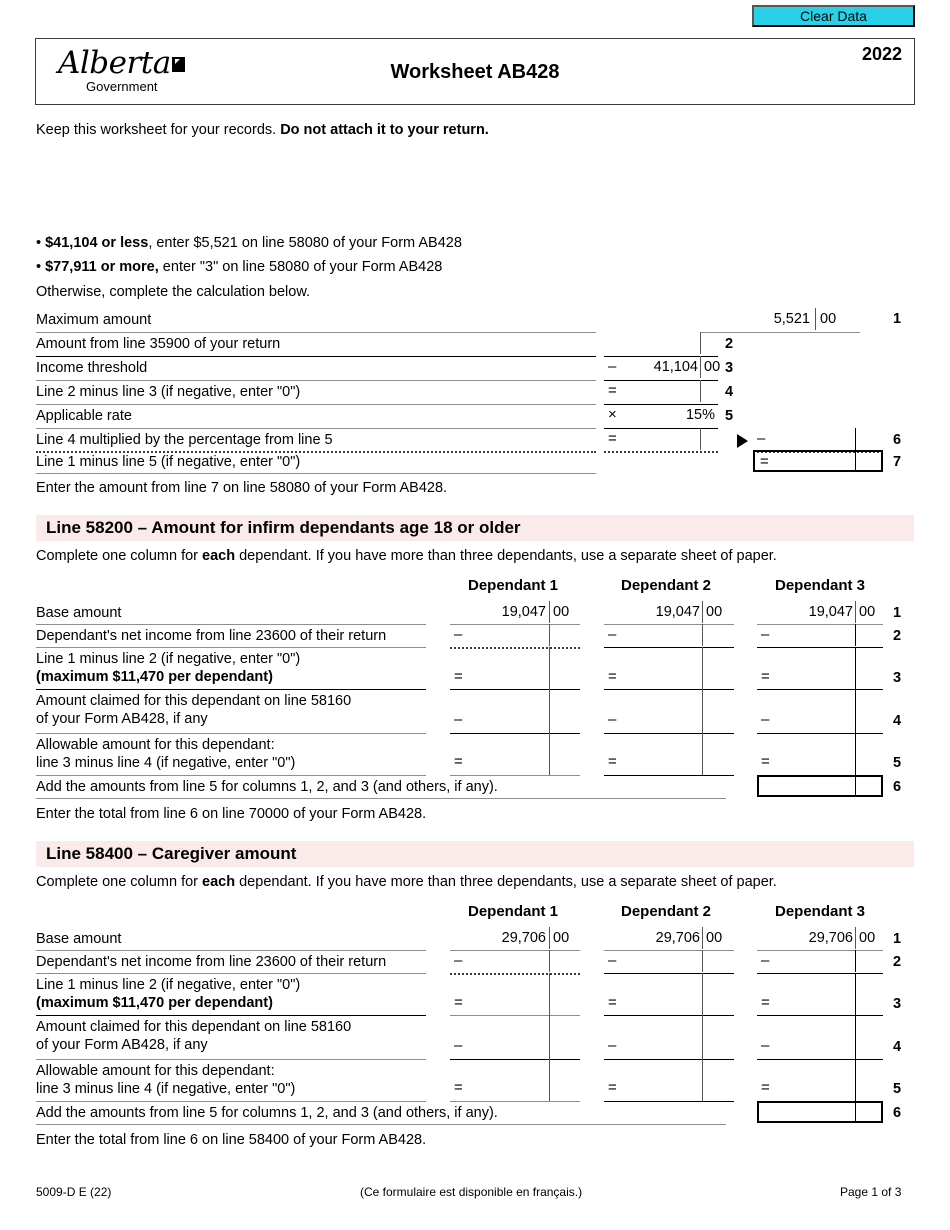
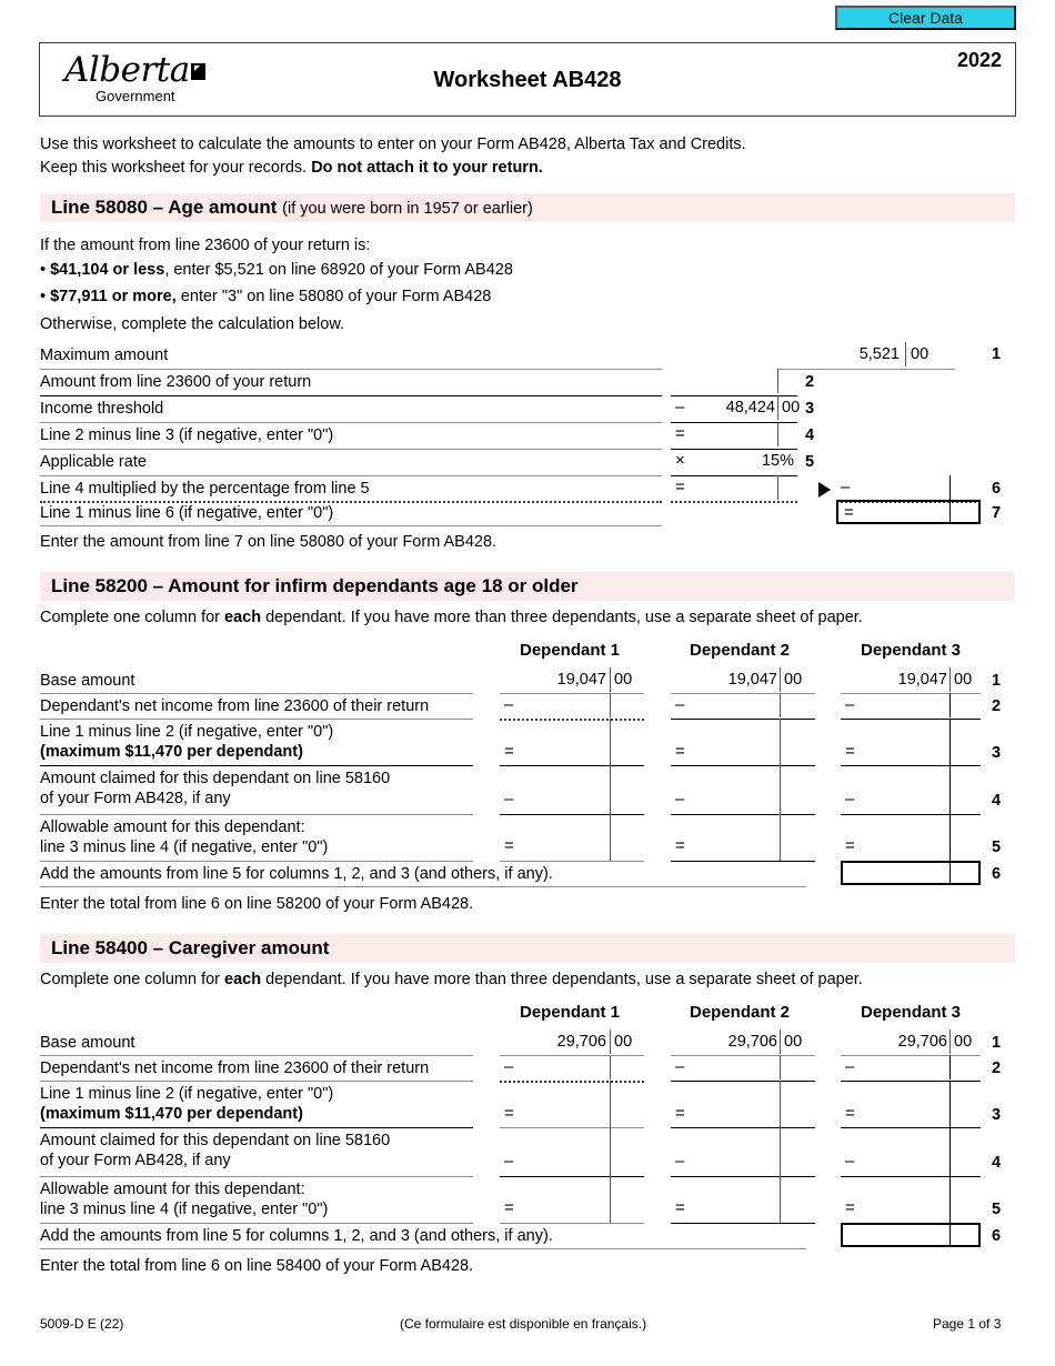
  Clear Data
  Alberta
  Government
  Worksheet AB428
  2022
+ Use this worksheet to calculate the amounts to enter on your Form AB428, Alberta Tax and Credits.
  Keep this worksheet for your records. Do not attach it to your return.
+ Line 58080 – Age amount (if you were born in 1957 or earlier)
+ If the amount from line 23600 of your return is:
- • $41,104 or less, enter $5,521 on line 58080 of your Form AB428
+ • $41,104 or less, enter $5,521 on line 68920 of your Form AB428
  • $77,911 or more, enter "3" on line 58080 of your Form AB428
  Otherwise, complete the calculation below.
  Maximum amount
  5,521
  00
  1
- Amount from line 35900 of your return
+ Amount from line 23600 of your return
  2
  Income threshold
  –
- 41,104
+ 48,424
  00
  3
  Line 2 minus line 3 (if negative, enter "0")
  =
  4
  Applicable rate
  ×
  15%
  5
  Line 4 multiplied by the percentage from line 5
  =
  –
  6
- Line 1 minus line 5 (if negative, enter "0")
+ Line 1 minus line 6 (if negative, enter "0")
  =
  7
  Enter the amount from line 7 on line 58080 of your Form AB428.
  Line 58200 – Amount for infirm dependants age 18 or older
  Complete one column for each dependant. If you have more than three dependants, use a separate sheet of paper.
  Dependant 1
  Dependant 2
  Dependant 3
  Base amount
  19,047
  00
  19,047
  00
  19,047
  00
  1
  Dependant's net income from line 23600 of their return
  –
  –
  –
  2
  Line 1 minus line 2 (if negative, enter "0")
  (maximum $11,470 per dependant)
  =
  =
  =
  3
  Amount claimed for this dependant on line 58160
  of your Form AB428, if any
  –
  –
  –
  4
  Allowable amount for this dependant:
  line 3 minus line 4 (if negative, enter "0")
  =
  =
  =
  5
  Add the amounts from line 5 for columns 1, 2, and 3 (and others, if any).
  6
- Enter the total from line 6 on line 70000 of your Form AB428.
+ Enter the total from line 6 on line 58200 of your Form AB428.
  Line 58400 – Caregiver amount
  Complete one column for each dependant. If you have more than three dependants, use a separate sheet of paper.
  Dependant 1
  Dependant 2
  Dependant 3
  Base amount
  29,706
  00
  29,706
  00
  29,706
  00
  1
  Dependant's net income from line 23600 of their return
  –
  –
  –
  2
  Line 1 minus line 2 (if negative, enter "0")
  (maximum $11,470 per dependant)
  =
  =
  =
  3
  Amount claimed for this dependant on line 58160
  of your Form AB428, if any
  –
  –
  –
  4
  Allowable amount for this dependant:
  line 3 minus line 4 (if negative, enter "0")
  =
  =
  =
  5
  Add the amounts from line 5 for columns 1, 2, and 3 (and others, if any).
  6
  Enter the total from line 6 on line 58400 of your Form AB428.
  5009-D E (22)
  (Ce formulaire est disponible en français.)
  Page 1 of 3
